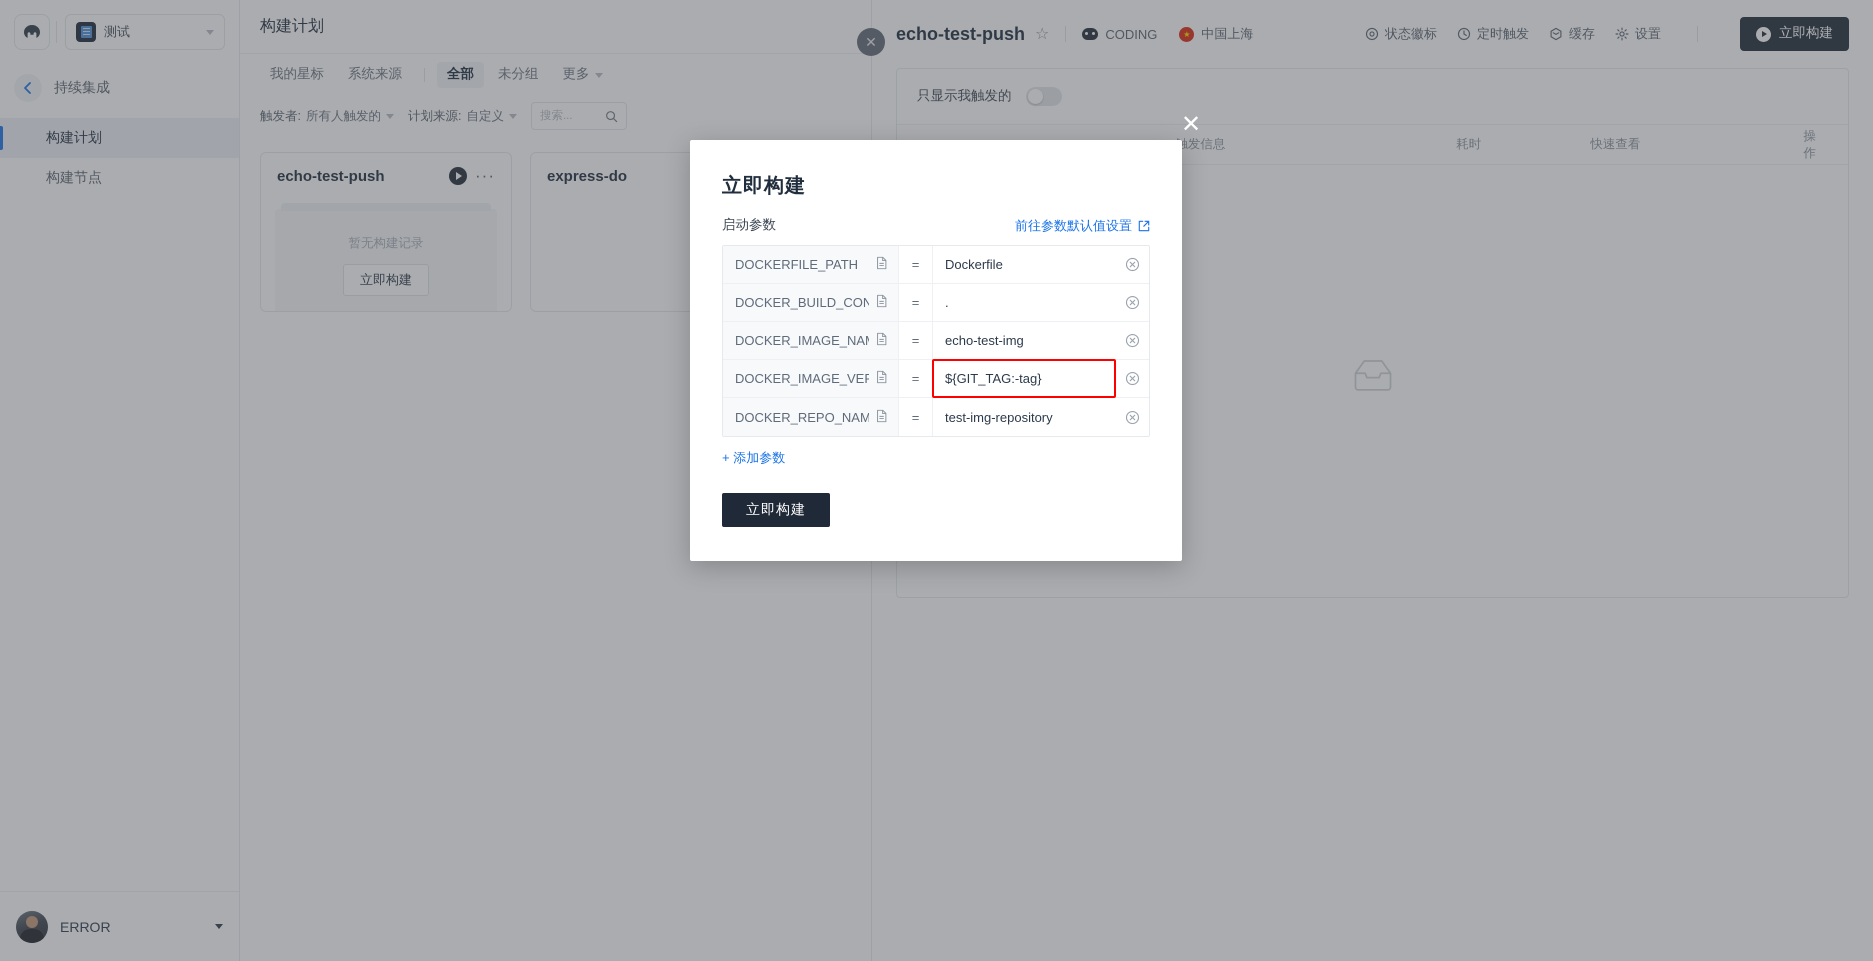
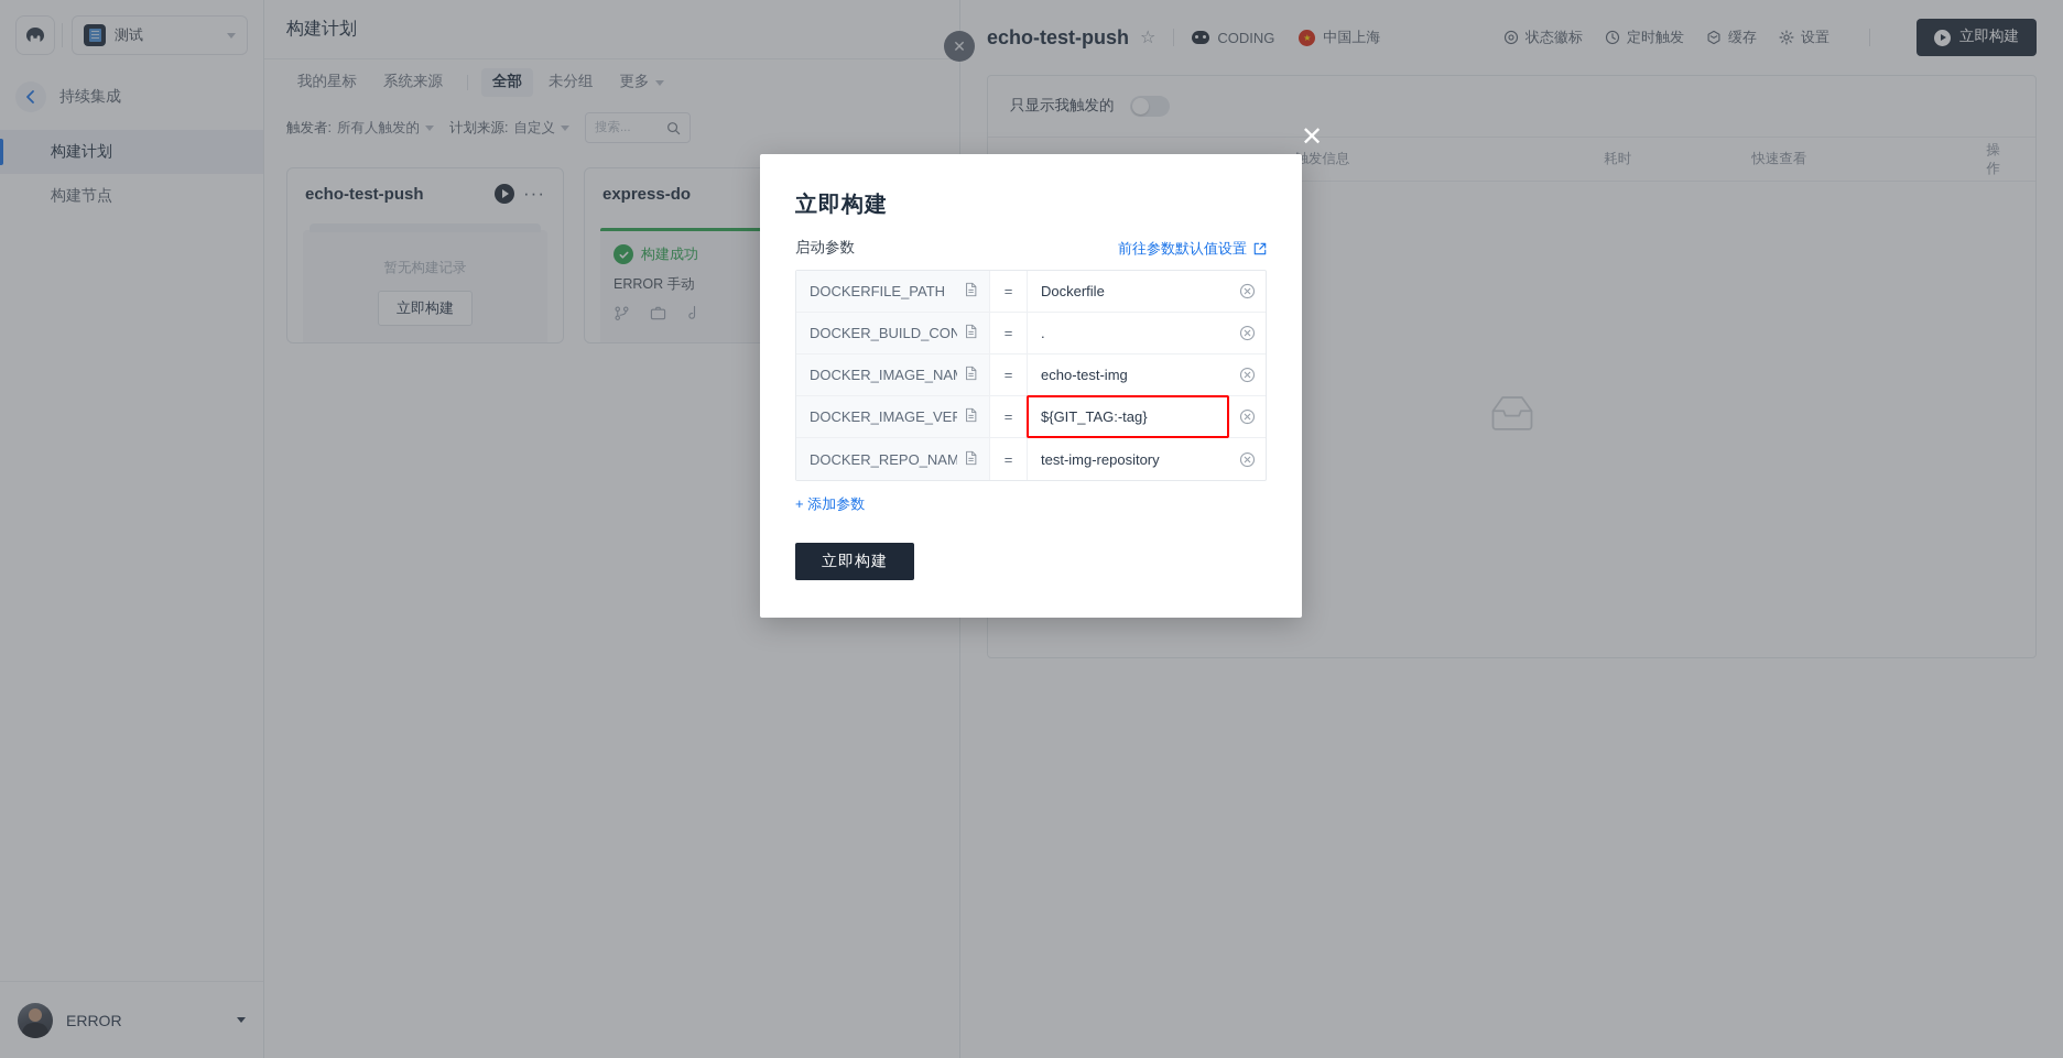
  测试
  持续集成
  构建计划
  构建节点
  ERROR
  构建计划
  我的星标
  系统来源
  全部
  未分组
  更多
  触发者:
  所有人触发的
  计划来源:
  自定义
  搜索...
  echo-test-push
  ···
  暂无构建记录
  立即构建
  express-do
+ 构建成功
+ ERROR 手动
  echo-test-push
  ☆
  CODING
  ★
  中国上海
  状态徽标
  定时触发
  缓存
  设置
  立即构建
  只显示我触发的
  发信息
  耗时
  快速查看
  操作
  ✕
  ✕
  立即构建
  启动参数
  前往参数默认值设置
  DOCKERFILE_PATH
  =
  Dockerfile
  DOCKER_BUILD_CON
  =
  .
  DOCKER_IMAGE_NA
  =
  echo-test-img
  DOCKER_IMAGE_VE
  =
  ${GIT_TAG:-tag}
  DOCKER_REPO_NAM
  =
  test-img-repository
  + 添加参数
  立即构建
